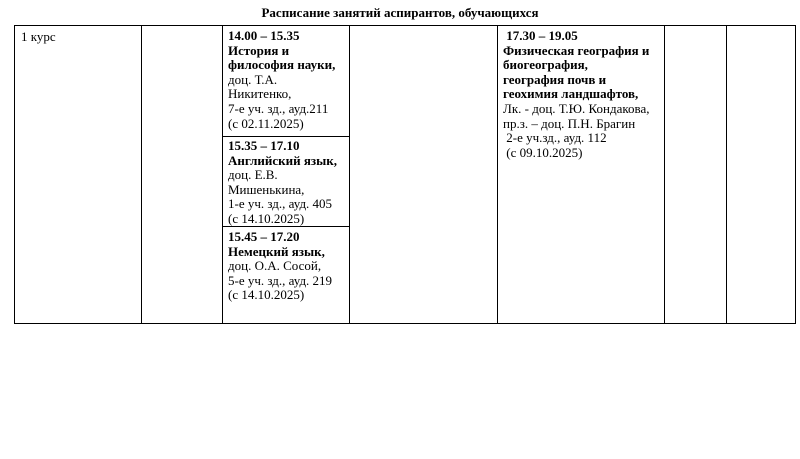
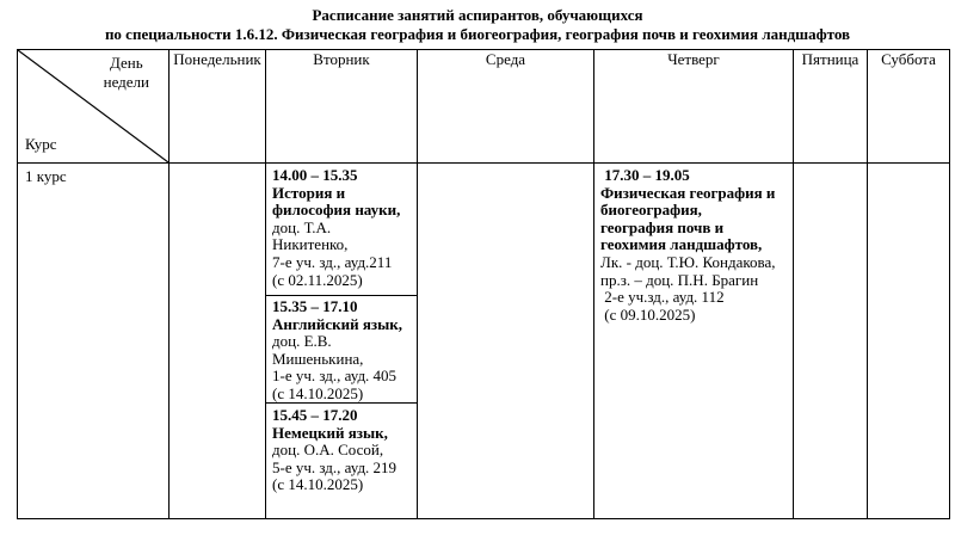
  Расписание занятий аспирантов, обучающихся
+ по специальности 1.6.12. Физическая география и биогеография, география почв и геохимия ландшафтов
+ День недели Курс	Понедельник	Вторник	Среда	Четверг	Пятница	Суббота
  1 курс		14.00 – 15.35 История и философия науки, доц. Т.А. Никитенко, 7-е уч. зд., ауд.211 (с 02.11.2025) 15.35 – 17.10 Английский язык, доц. Е.В. Мишенькина, 1-е уч. зд., ауд. 405 (с 14.10.2025) 15.45 – 17.20 Немецкий язык, доц. О.А. Сосой, 5-е уч. зд., ауд. 219 (с 14.10.2025)		17.30 – 19.05 Физическая география и биогеография, география почв и геохимия ландшафтов, Лк. - доц. Т.Ю. Кондакова, пр.з. – доц. П.Н. Брагин 2-е уч.зд., ауд. 112 (с 09.10.2025)
